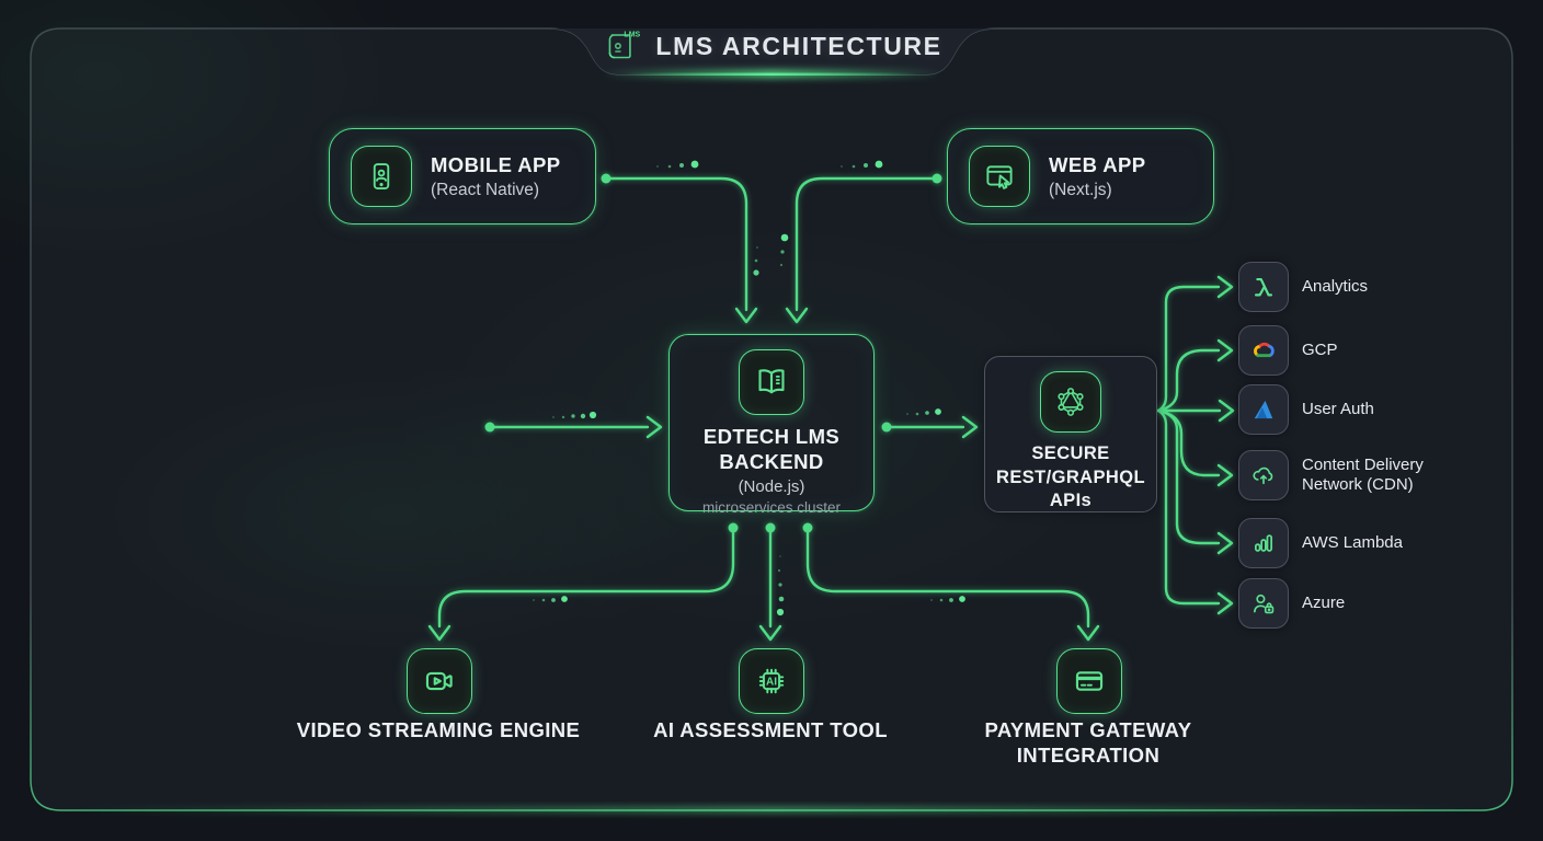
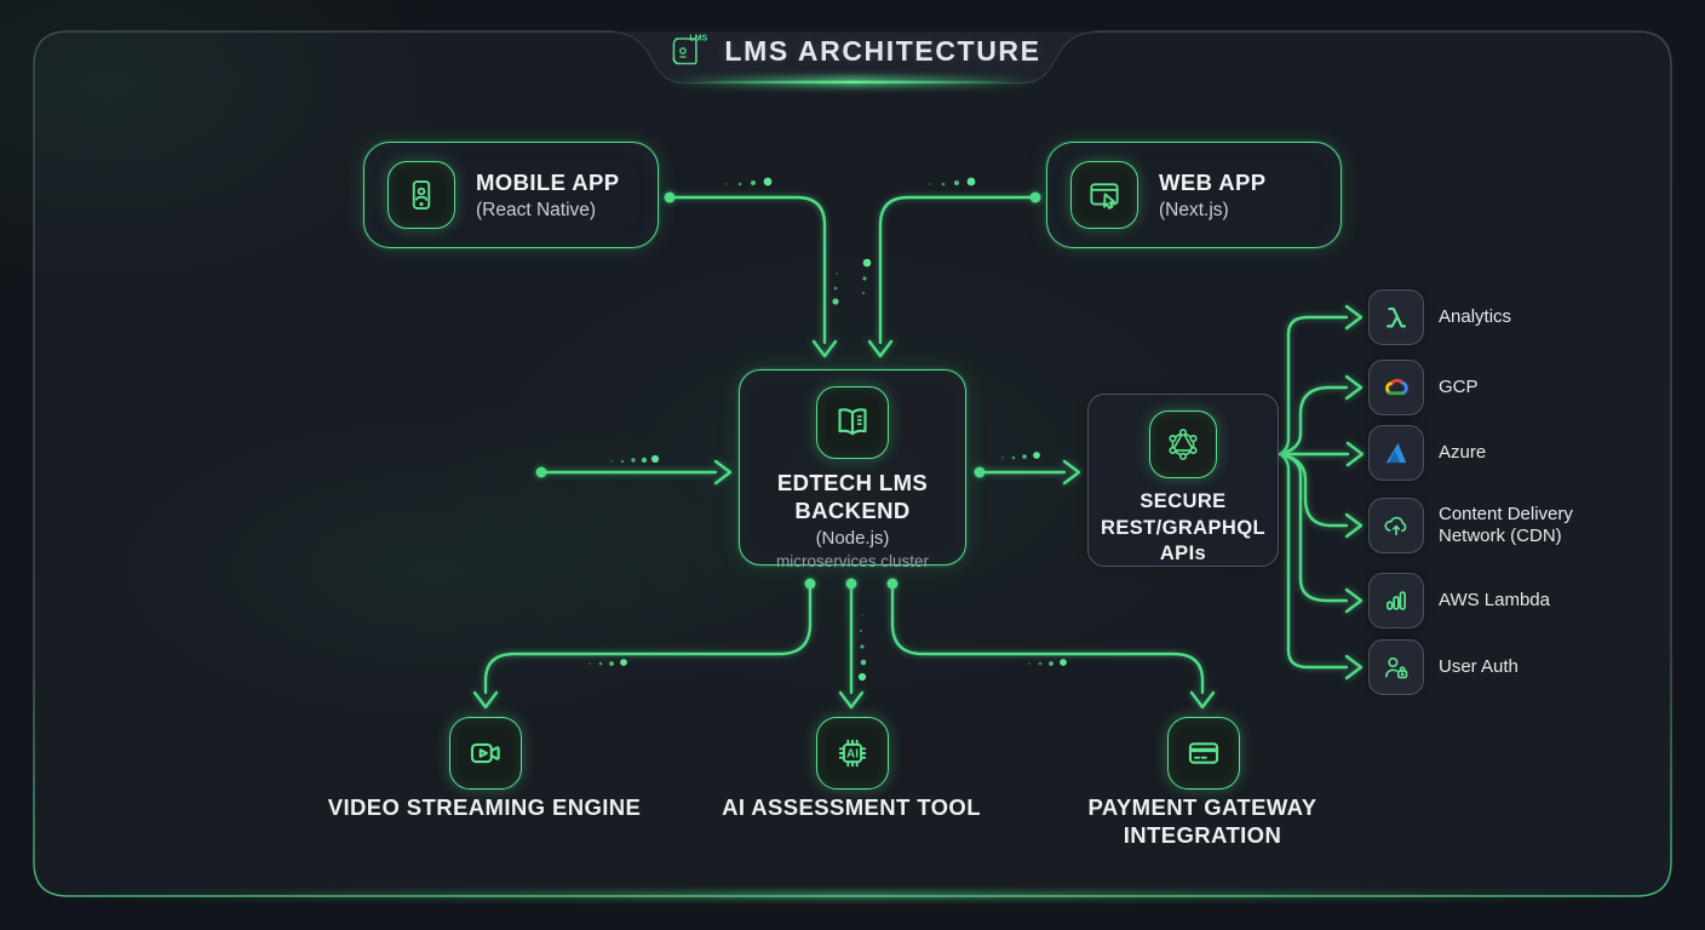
  LMS ARCHITECTURE
  MOBILE APP
  (React Native)
  WEB APP
  (Next.js)
  EDTECH LMS BACKEND
  (Node.js)
  microservices cluster
  SECURE REST/GRAPHQL APIs
  Analytics
  GCP
- User Auth
+ Azure
  Content Delivery Network (CDN)
  AWS Lambda
- Azure
+ User Auth
  VIDEO STREAMING ENGINE
  AI
  AI ASSESSMENT TOOL
  PAYMENT GATEWAY INTEGRATION
